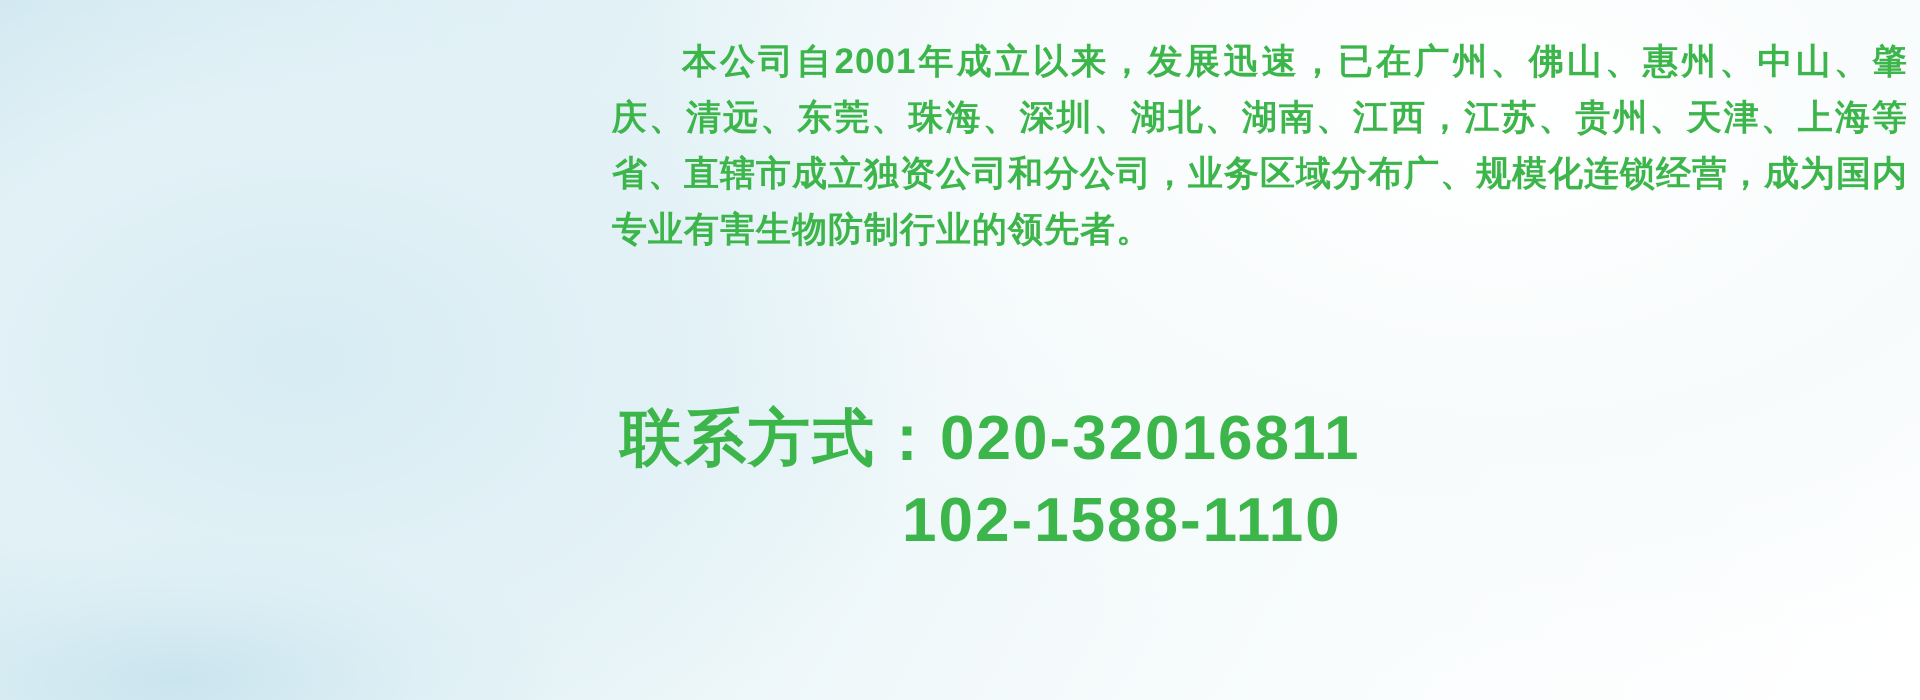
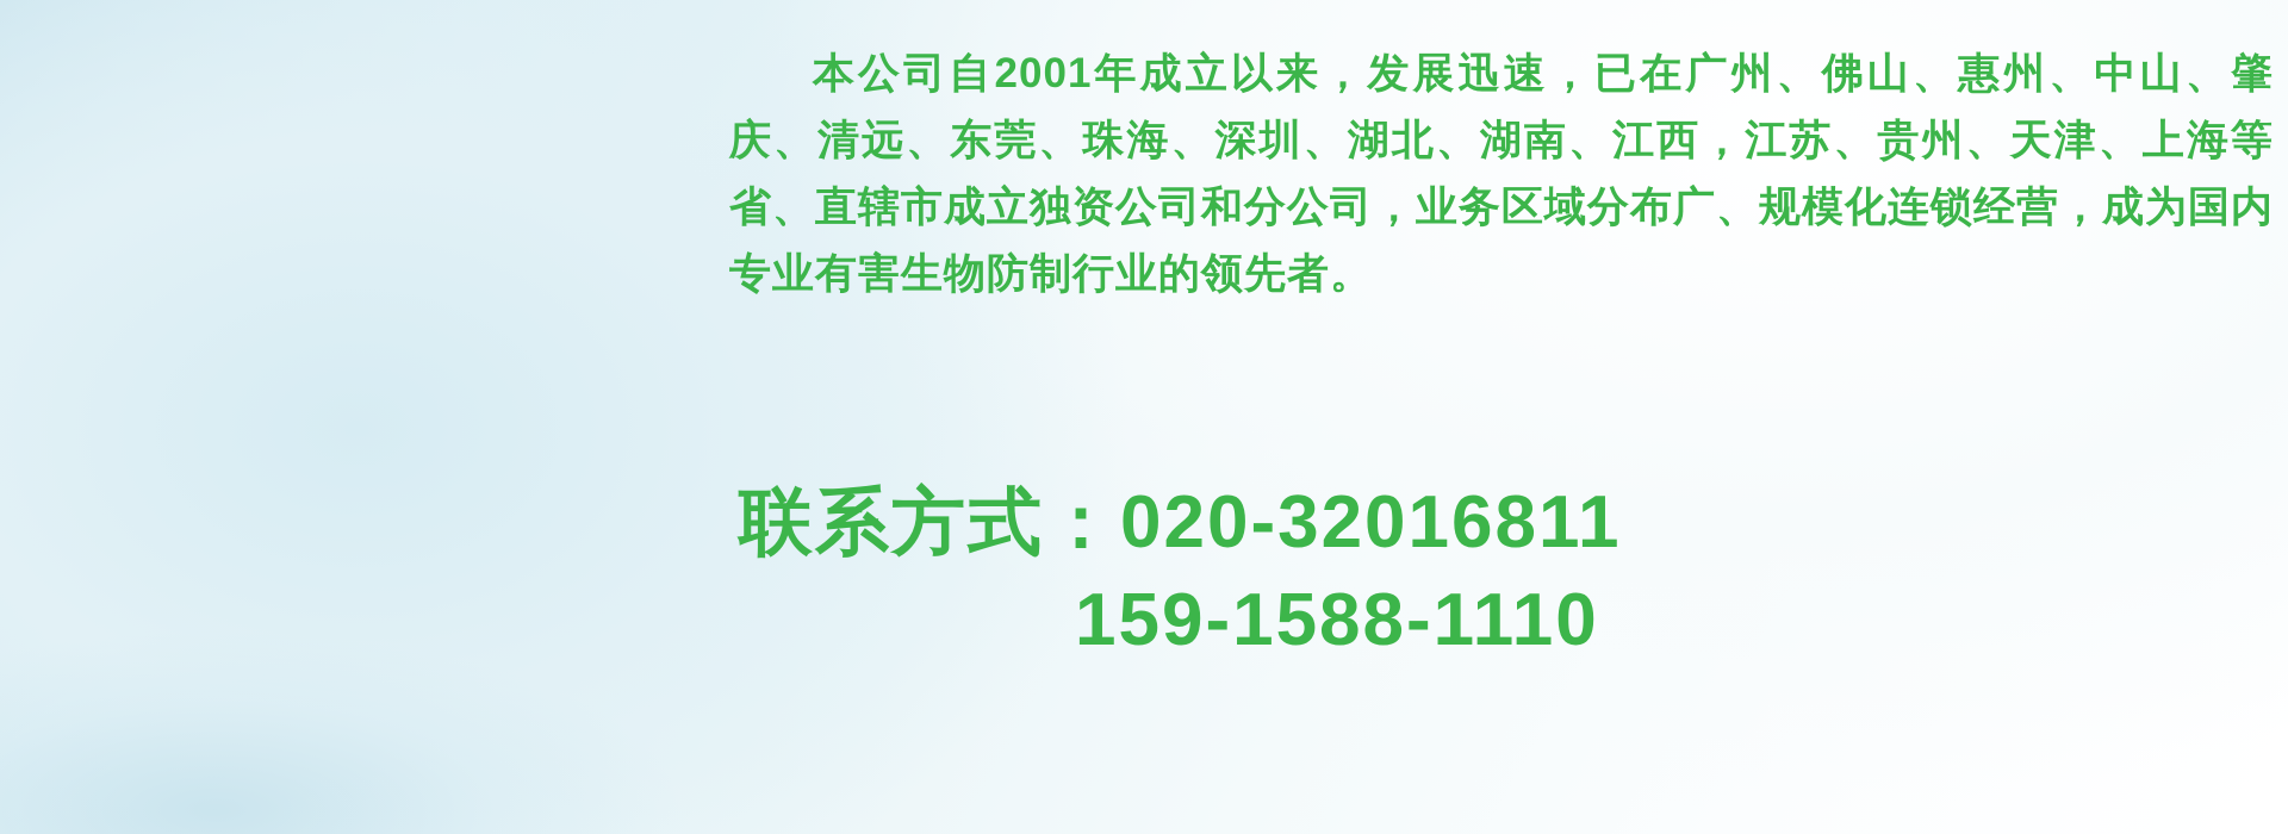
  本公司自2001年成立以来，发展迅速，已在广州、佛山、惠州、中山、肇庆、清远、东莞、珠海、深圳、湖北、湖南、江西，江苏、贵州、天津、上海等省、直辖市成立独资公司和分公司，业务区域分布广、规模化连锁经营，成为国内专业有害生物防制行业的领先者。
  联系方式：020-32016811
- 102-1588-1110
+ 159-1588-1110
